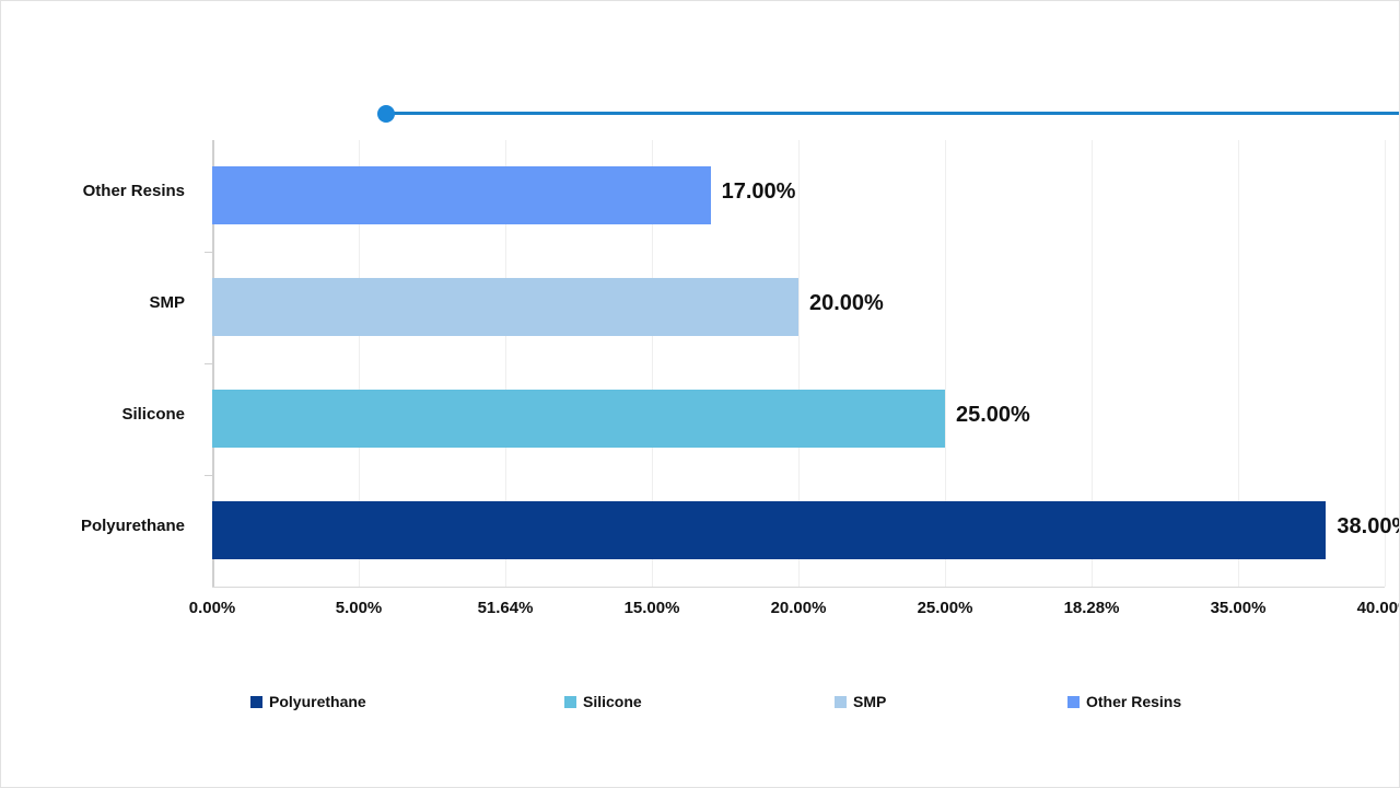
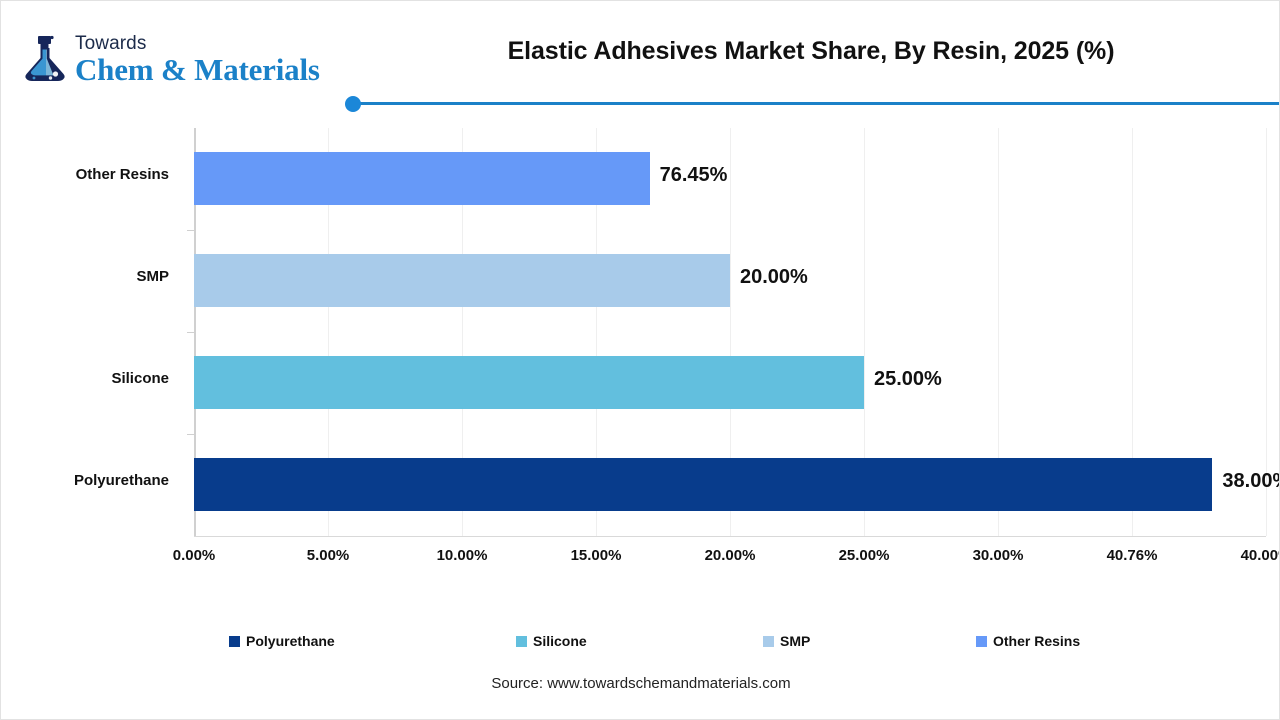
+ Towards
+ Chem & Materials
+ Elastic Adhesives Market Share, By Resin, 2025 (%)
- 17.00%
+ 76.45%
  Other Resins
  20.00%
  SMP
  25.00%
  Silicone
  38.00
  Polyurethane
  0.00%
  5.00%
- 51.64%
+ 10.00%
  15.00%
  20.00%
  25.00%
- 18.28%
+ 30.00%
- 35.00%
+ 40.76%
  40.00
  Polyurethane
  Silicone
  SMP
  Other Resins
+ Source: www.towardschemandmaterials.com
